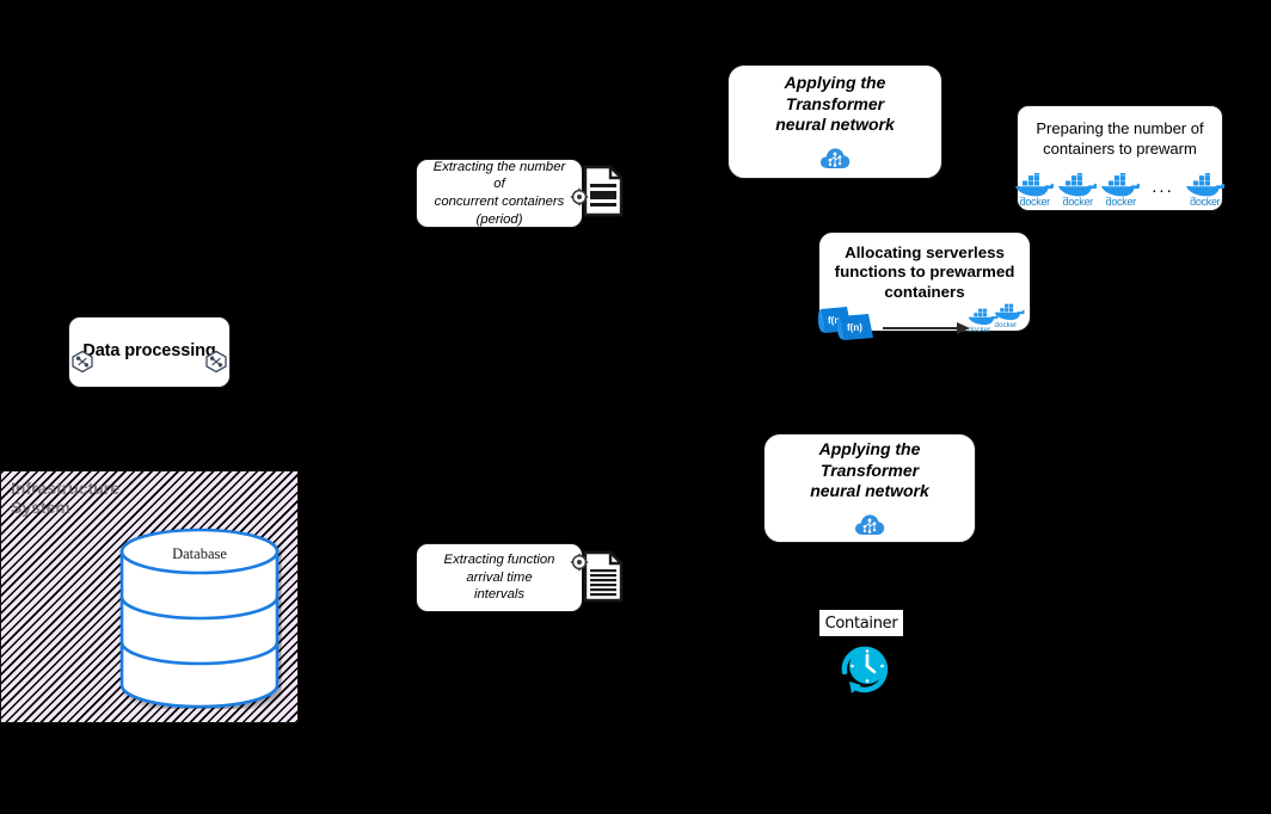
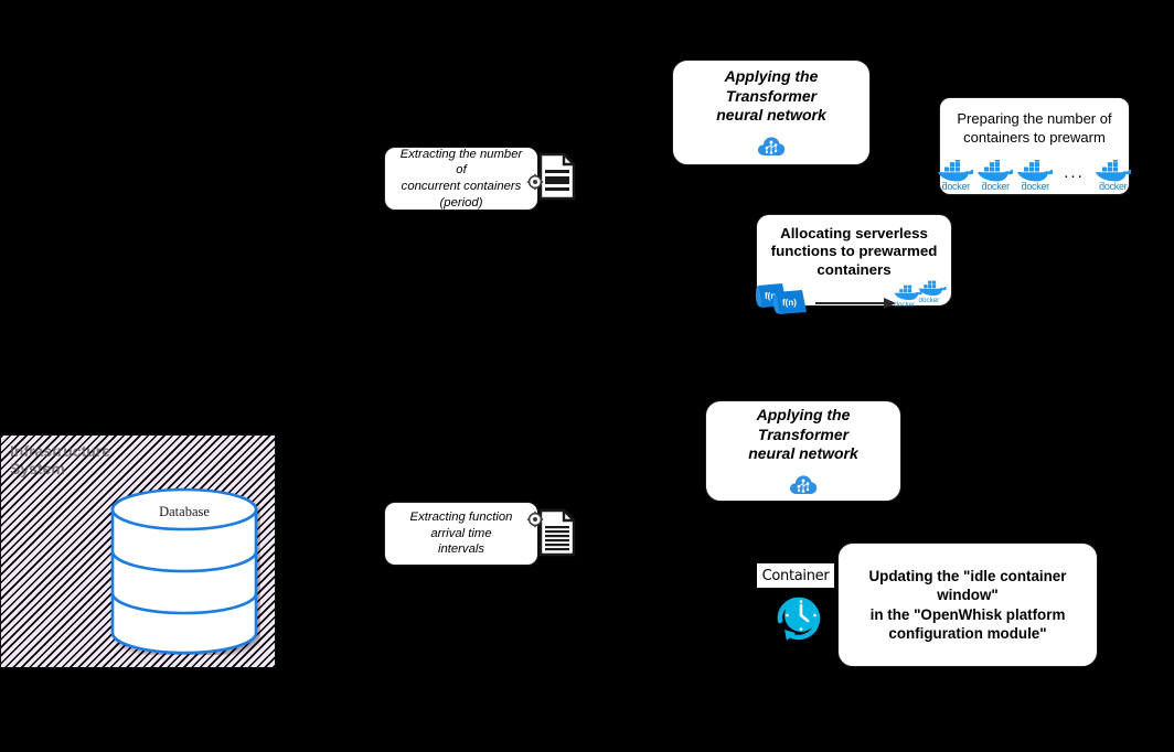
  Infrastructure
  System
  Database
- Data processing
  Extracting the number of
  concurrent containers (period)
  Extracting function arrival time
  intervals
  Applying the Transformer
  neural network
  Preparing the number of
  containers to prewarm
  docker
  docker
  docker
  ...
  docker
  Allocating serverless
  functions to prewarmed
  containers
  f(n
  f(n)
  Applying the Transformer
  neural network
  Container
+ Updating the "idle container window"
+ in the "OpenWhisk platform
+ configuration module"
